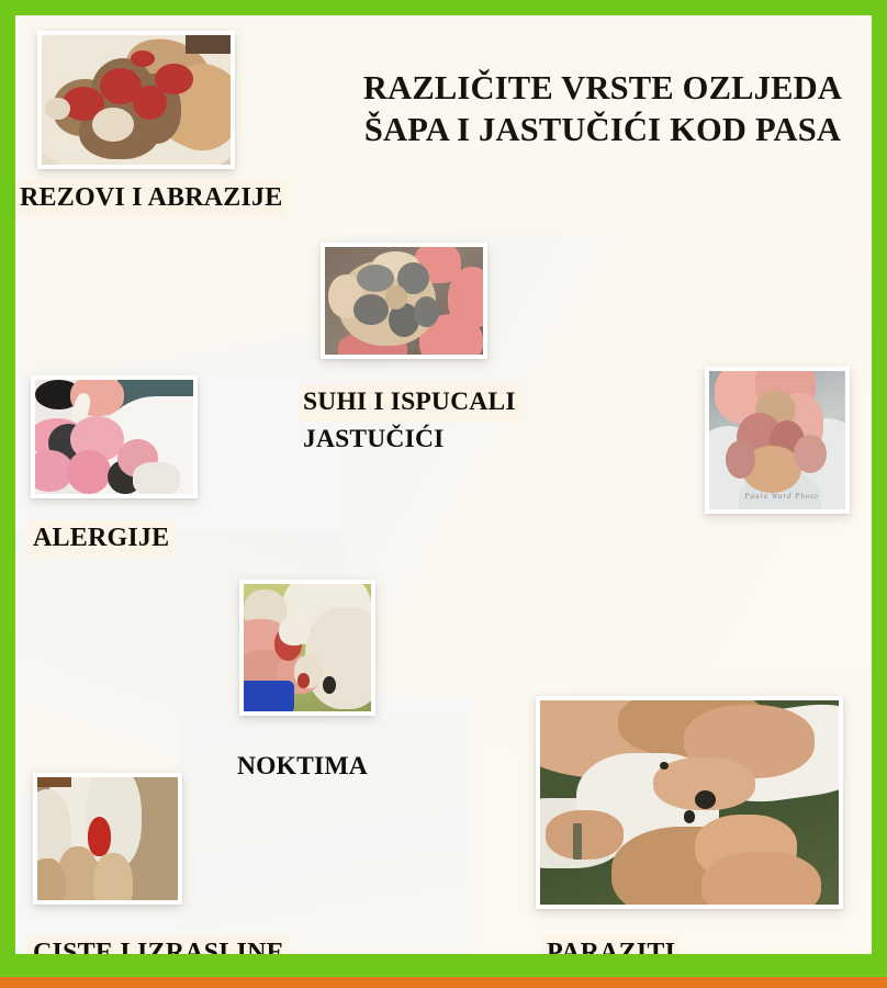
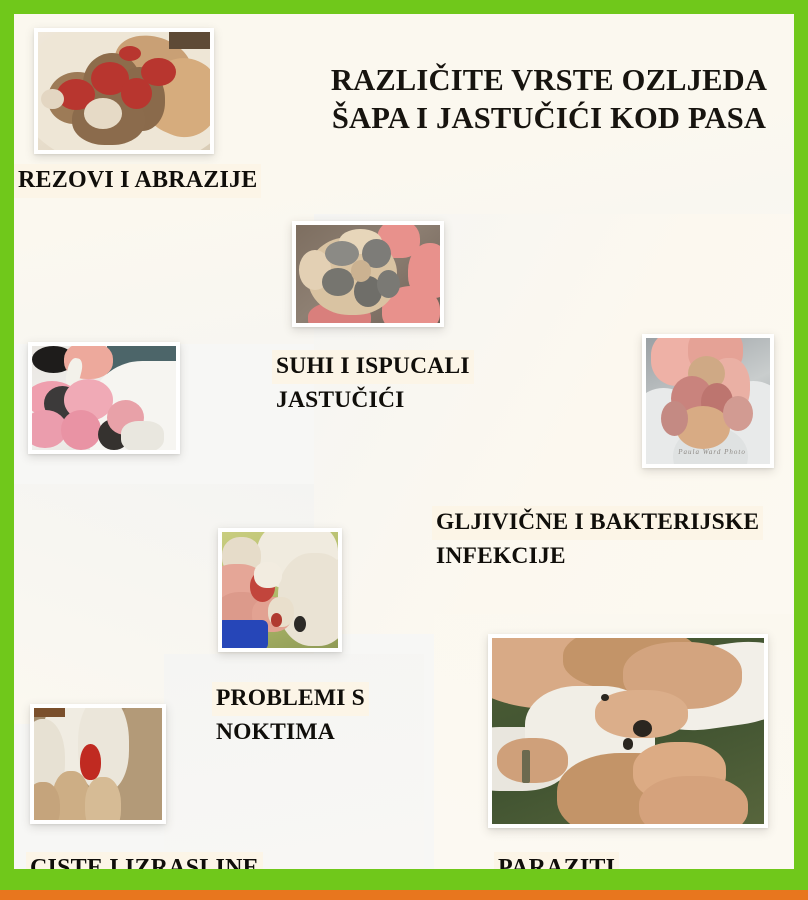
  RAZLIČITE VRSTE OZLJEDA
  ŠAPA I JASTUČIĆI KOD PASA
  REZOVI I ABRAZIJE
  SUHI I ISPUCALI
  JASTUČIĆI
- ALERGIJE
  Paula Ward Photo
+ GLJIVIČNE I BAKTERIJSKE
+ INFEKCIJE
+ PROBLEMI S
  NOKTIMA
  CISTE I IZRASLINE
  PARAZITI
